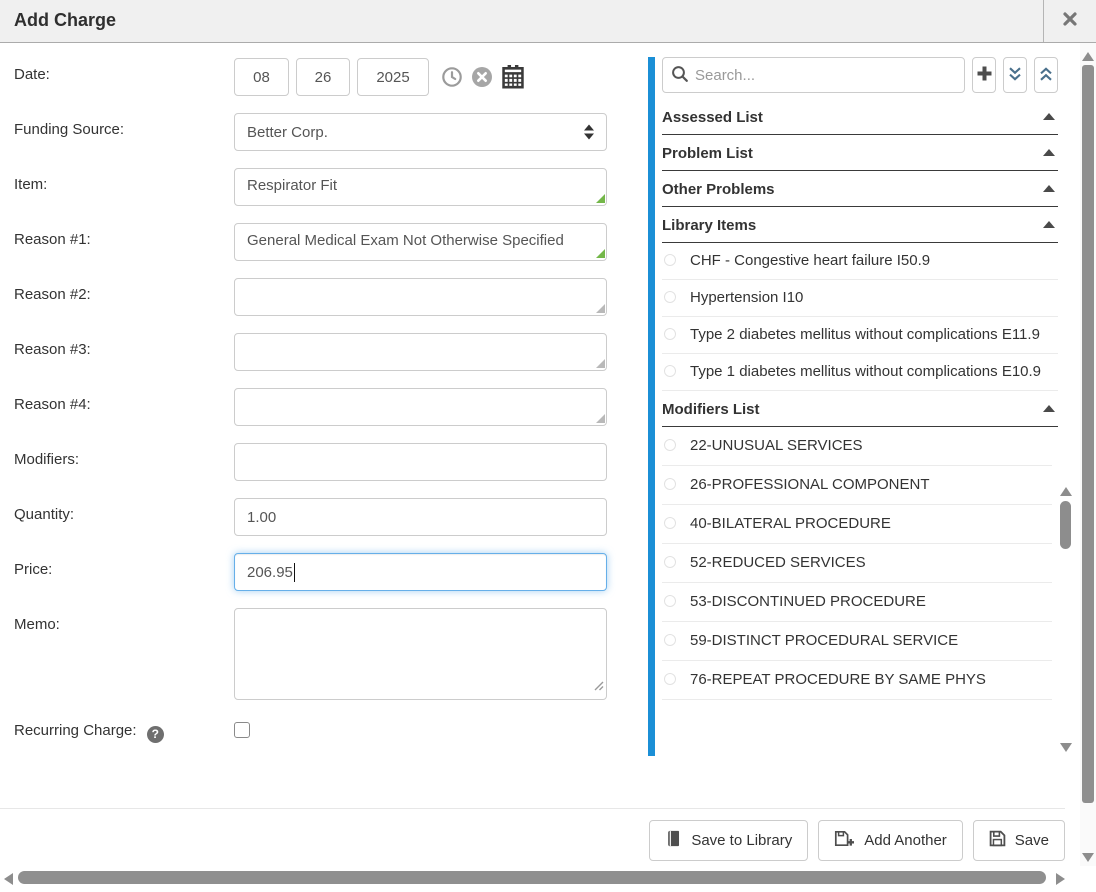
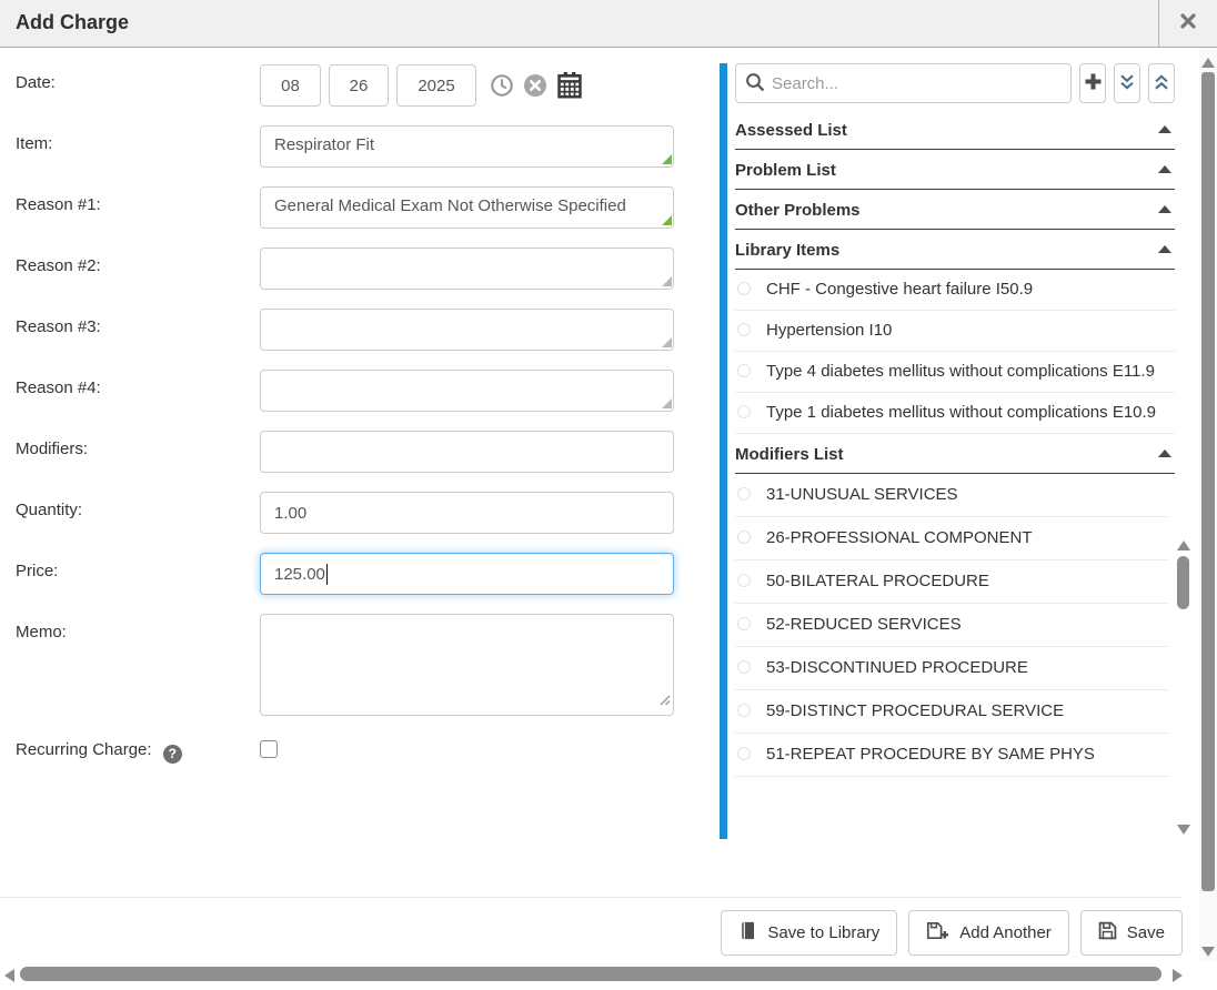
  Add Charge
  Date:
  08
  26
  2025
- Funding Source:
- Better Corp.
  Item:
  Respirator Fit
  Reason #1:
  General Medical Exam Not Otherwise Specified
  Reason #2:
  Reason #3:
  Reason #4:
  Modifiers:
  Quantity:
  1.00
  Price:
- 206.95
+ 125.00
  Memo:
  Recurring Charge: ?
  Search...
  Assessed List
  Problem List
  Other Problems
  Library Items
  CHF - Congestive heart failure I50.9
  Hypertension I10
- Type 2 diabetes mellitus without complications E11.9
+ Type 4 diabetes mellitus without complications E11.9
  Type 1 diabetes mellitus without complications E10.9
  Modifiers List
- 22-UNUSUAL SERVICES
+ 31-UNUSUAL SERVICES
  26-PROFESSIONAL COMPONENT
- 40-BILATERAL PROCEDURE
+ 50-BILATERAL PROCEDURE
  52-REDUCED SERVICES
  53-DISCONTINUED PROCEDURE
  59-DISTINCT PROCEDURAL SERVICE
- 76-REPEAT PROCEDURE BY SAME PHYS
+ 51-REPEAT PROCEDURE BY SAME PHYS
  Save to Library
  Add Another
  Save
